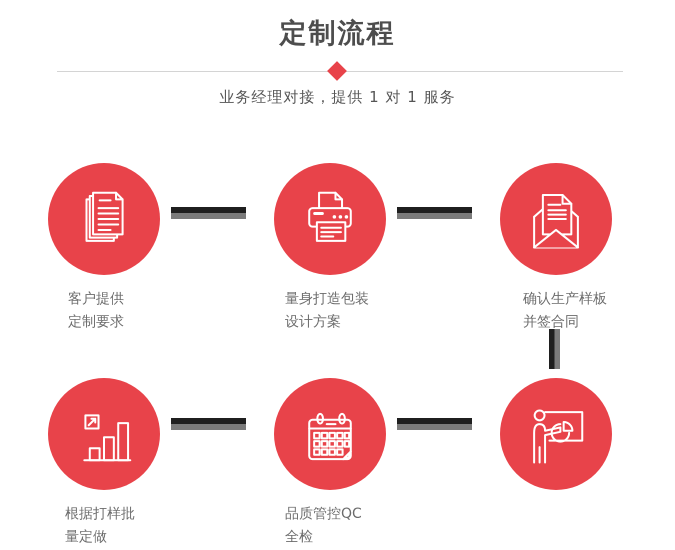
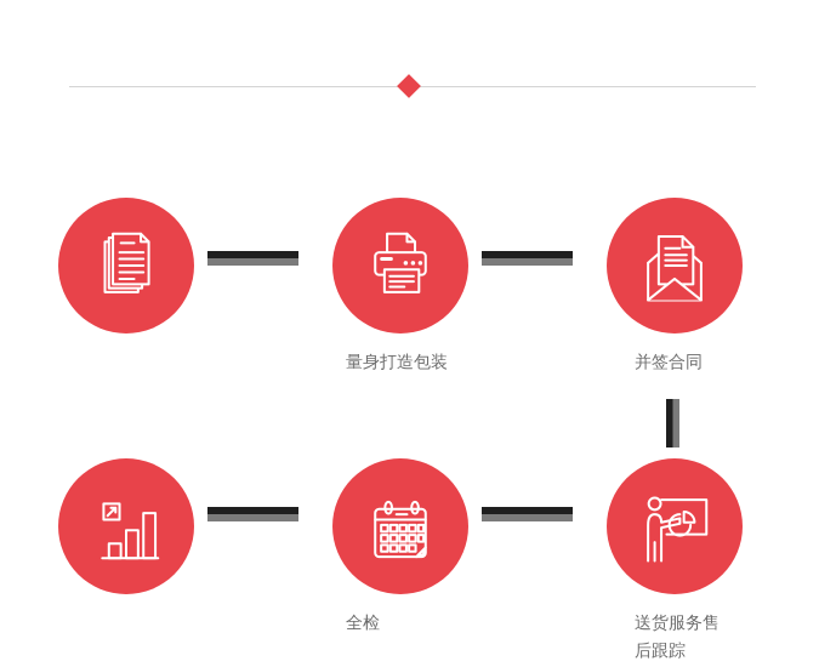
- 定制流程
- 业务经理对接，提供 1 对 1 服务
- 客户提供
- 定制要求
  量身打造包装
- 设计方案
- 确认生产样板
  并签合同
- 根据打样批
- 量定做
- 品质管控QC
  全检
+ 送货服务售
+ 后跟踪
